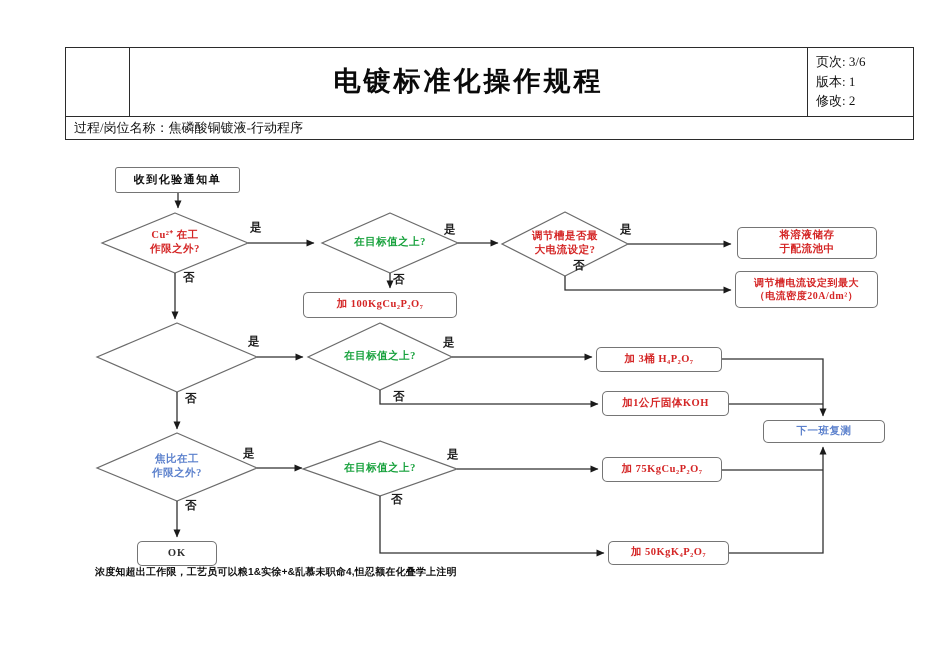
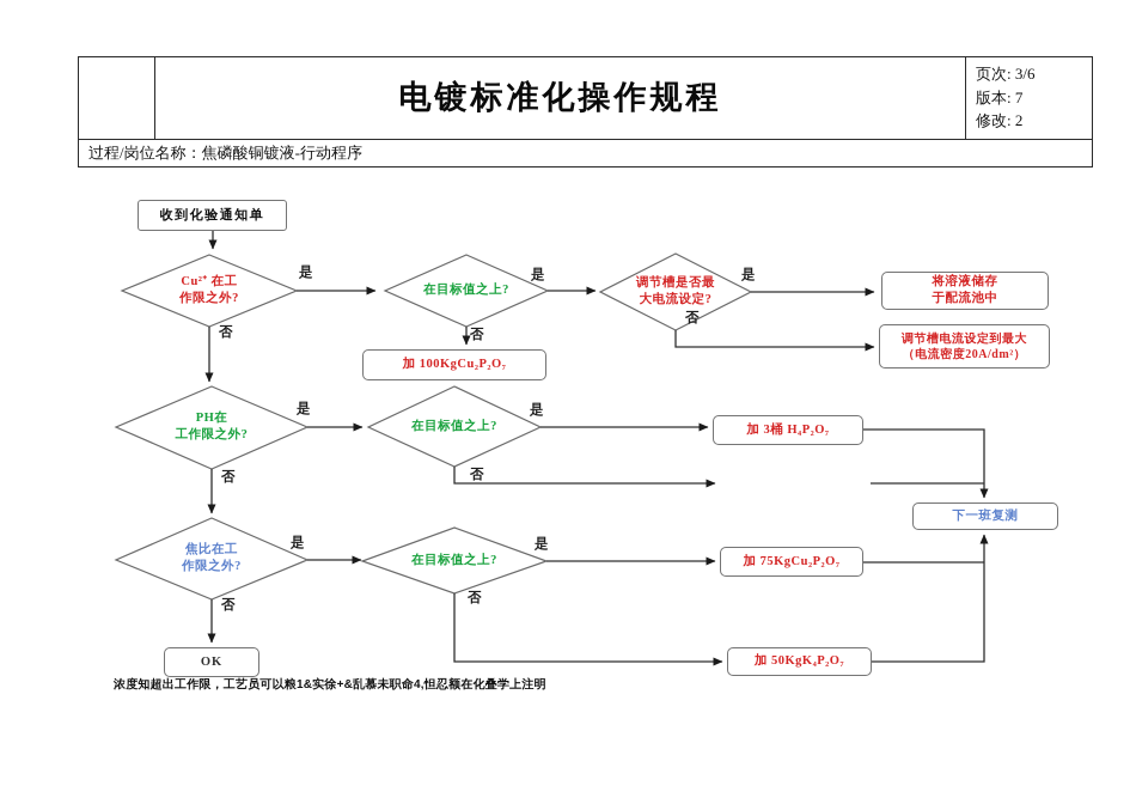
  电镀标准化操作规程
  页次: 3/6
- 版本: 1
+ 版本: 7
  修改: 2
  过程/岗位名称：焦磷酸铜镀液-行动程序
  收到化验通知单
  将溶液储存
  于配流池中
  调节槽电流设定到最大
  （电流密度20A/dm²）
  加 100KgCu₂P₂O₇
  加 3桶 H₄P₂O₇
- 加1公斤固体KOH
  下一班复测
  加 75KgCu₂P₂O₇
  加 50KgK₄P₂O₇
  OK
  Cu²⁺ 在工
  作限之外?
  在目标值之上?
  调节槽是否最
  大电流设定?
+ PH在
+ 工作限之外?
  在目标值之上?
  焦比在工
  作限之外?
  在目标值之上?
  是
  是
  是
  是
  是
  是
  是
  否
  否
  否
  否
  否
  否
  否
  浓度知超出工作限，工艺员可以粮1&实徐+&乱慕未职命4,怛忍额在化叠学上注明
